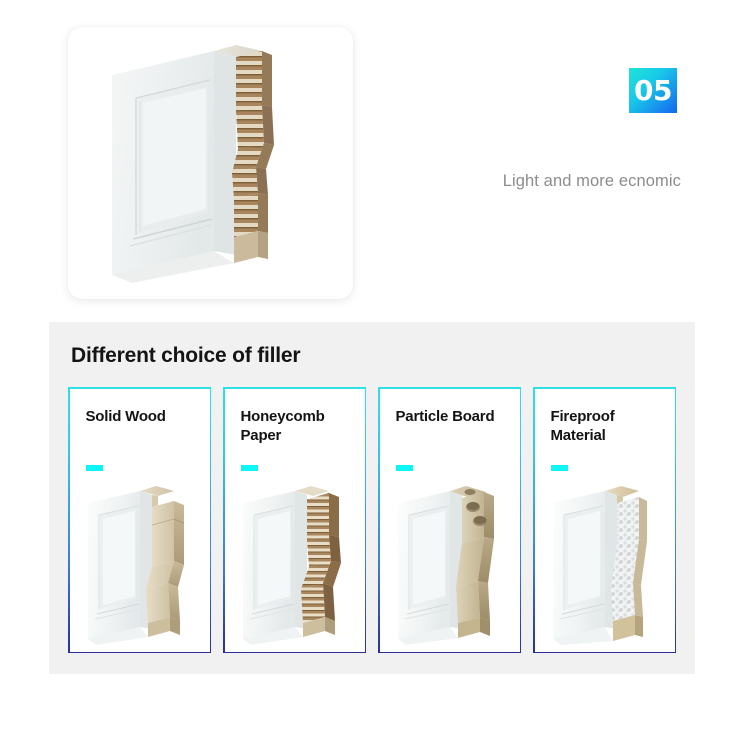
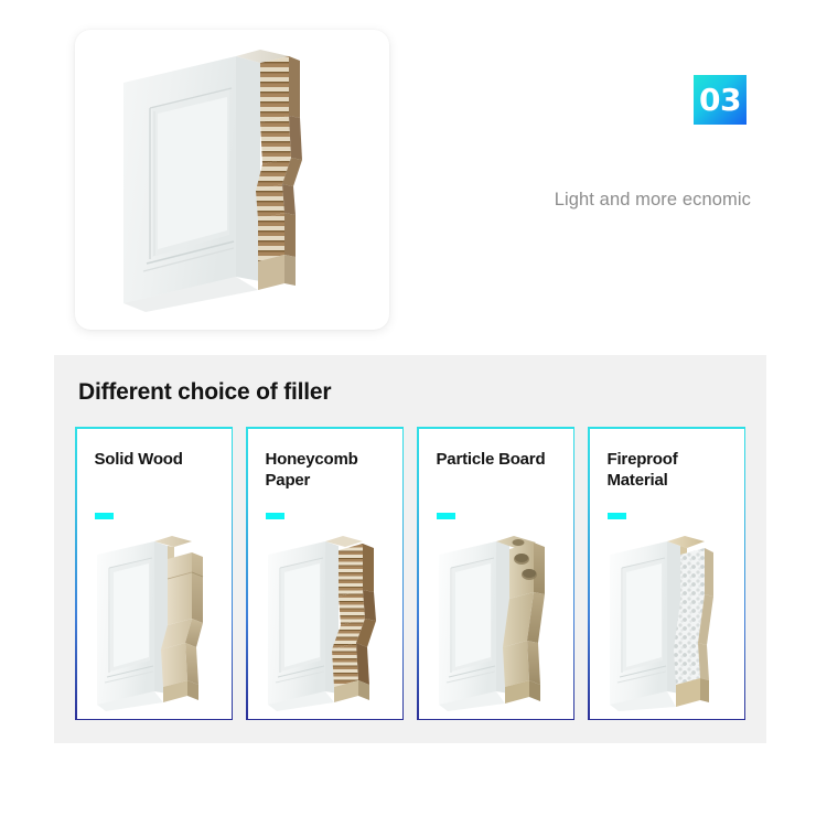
- 05
+ 03
  Light and more ecnomic
  Different choice of filler
  Solid Wood
  Honeycomb Paper
  Particle Board
  Fireproof Material
